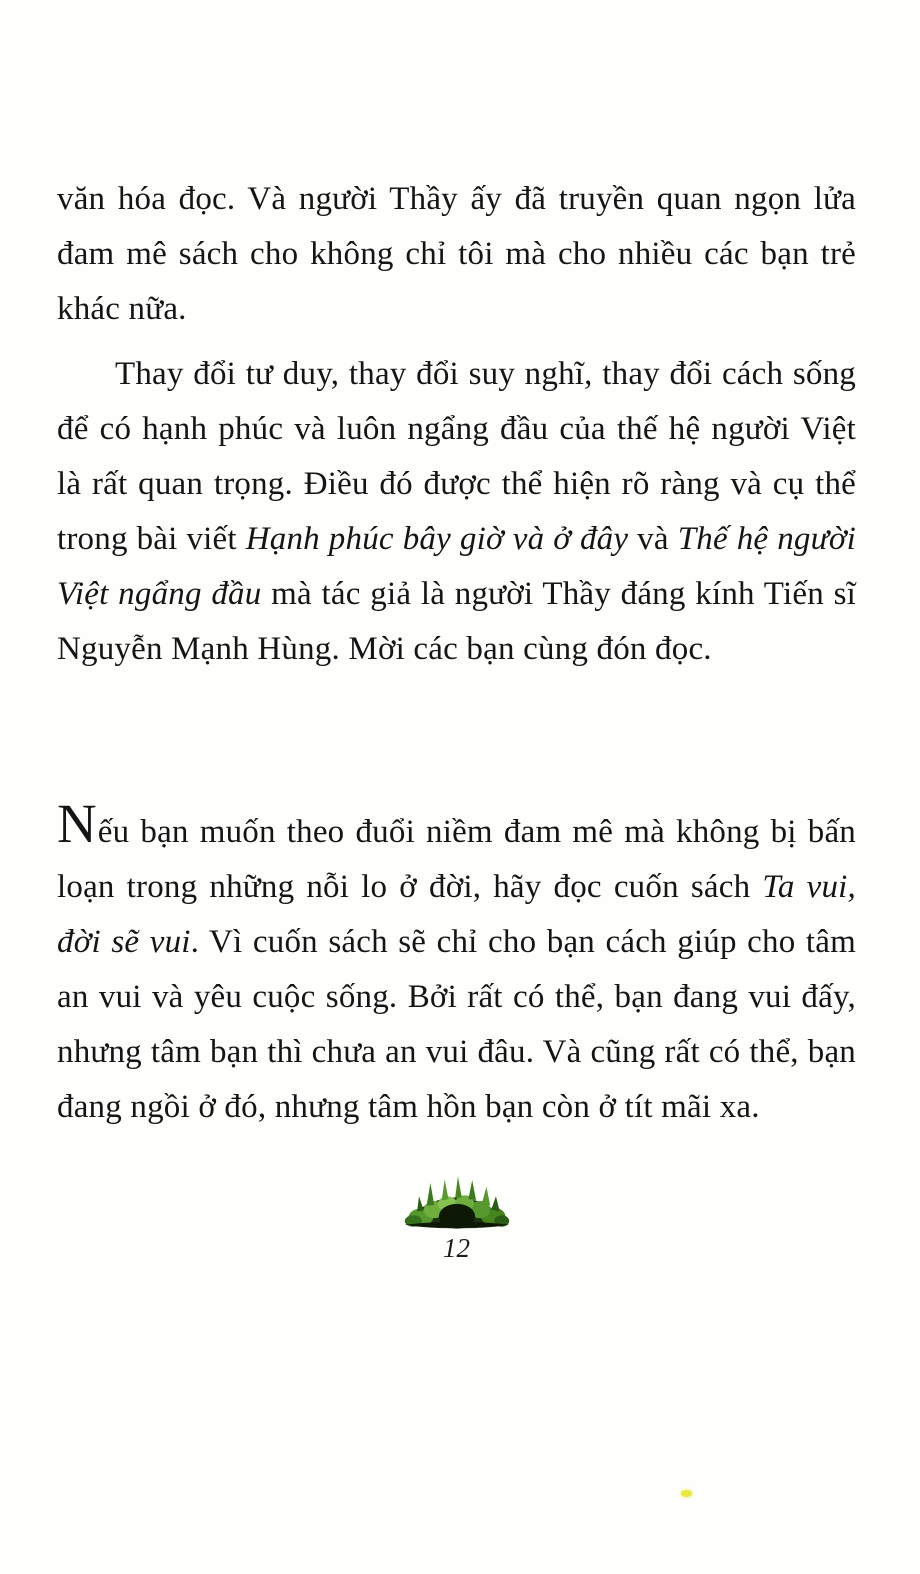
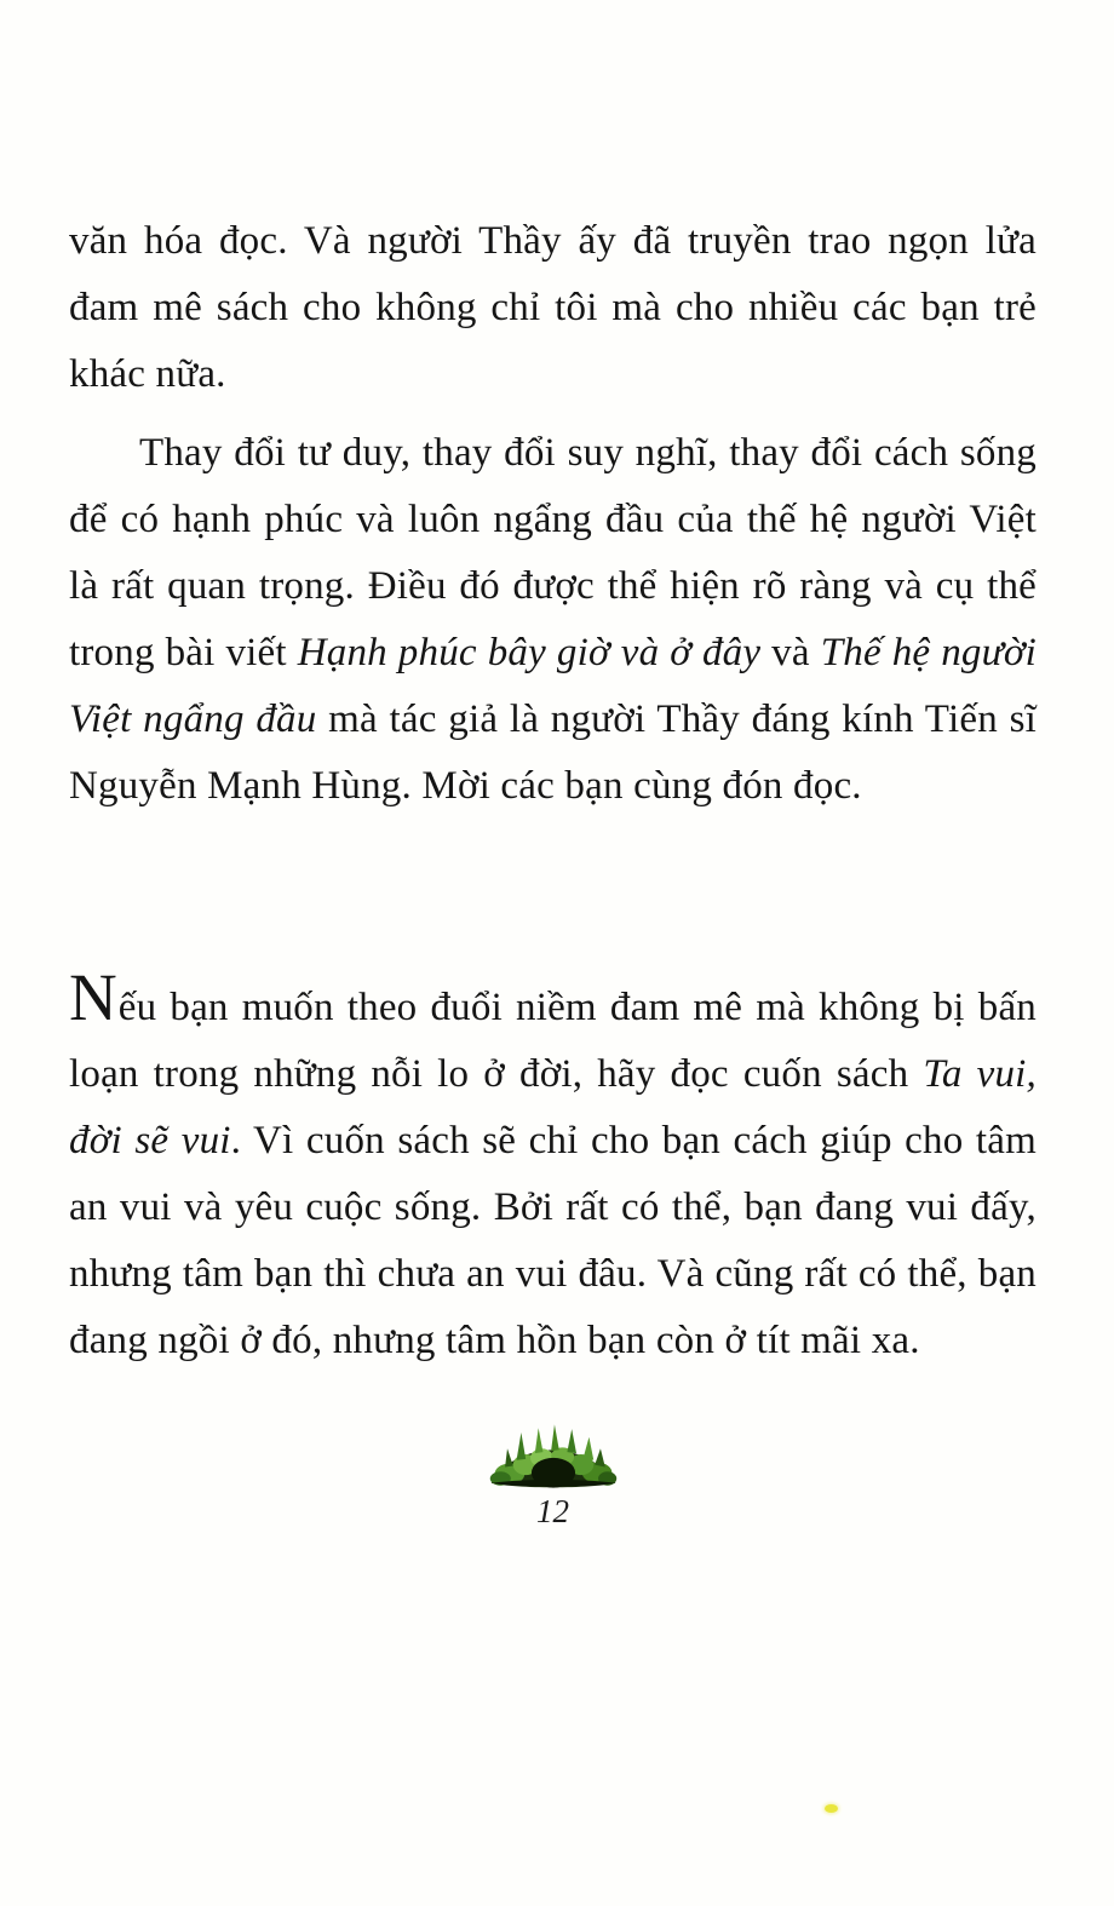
- văn hóa đọc. Và người Thầy ấy đã truyền quan ngọn lửa đam mê sách cho không chỉ tôi mà cho nhiều các bạn trẻ khác nữa.
+ văn hóa đọc. Và người Thầy ấy đã truyền trao ngọn lửa đam mê sách cho không chỉ tôi mà cho nhiều các bạn trẻ khác nữa.
  Thay đổi tư duy, thay đổi suy nghĩ, thay đổi cách sống để có hạnh phúc và luôn ngẩng đầu của thế hệ người Việt là rất quan trọng. Điều đó được thể hiện rõ ràng và cụ thể trong bài viết Hạnh phúc bây giờ và ở đây và Thế hệ người Việt ngẩng đầu mà tác giả là người Thầy đáng kính Tiến sĩ Nguyễn Mạnh Hùng. Mời các bạn cùng đón đọc.
  Nếu bạn muốn theo đuổi niềm đam mê mà không bị bấn loạn trong những nỗi lo ở đời, hãy đọc cuốn sách Ta vui, đời sẽ vui. Vì cuốn sách sẽ chỉ cho bạn cách giúp cho tâm an vui và yêu cuộc sống. Bởi rất có thể, bạn đang vui đấy, nhưng tâm bạn thì chưa an vui đâu. Và cũng rất có thể, bạn đang ngồi ở đó, nhưng tâm hồn bạn còn ở tít mãi xa.
  12
